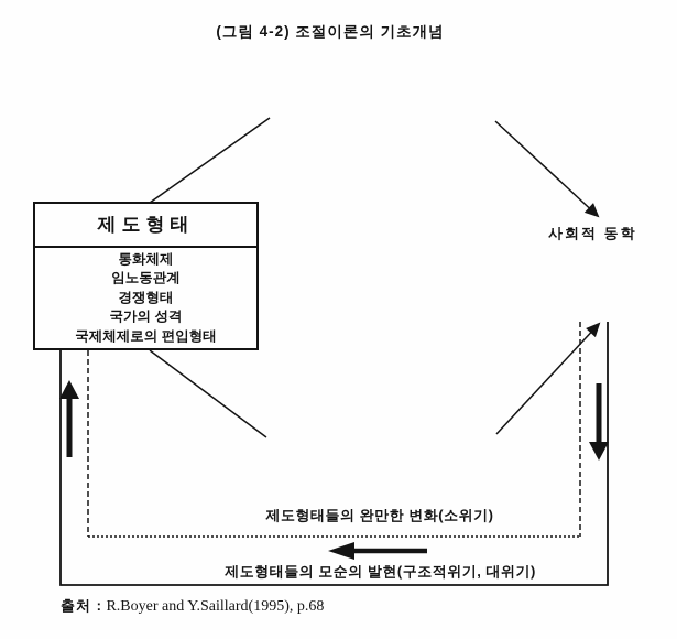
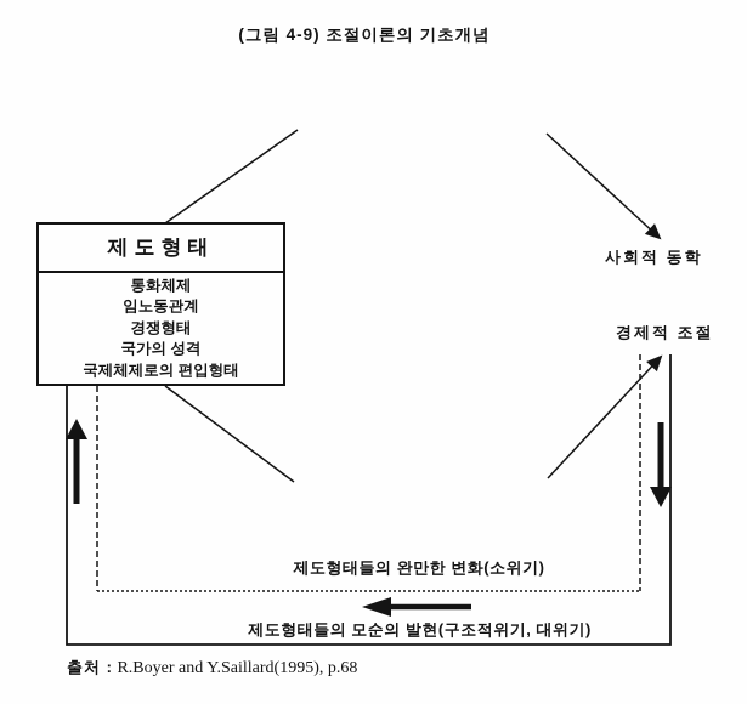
- (그림 4-2) 조절이론의 기초개념
+ (그림 4-9) 조절이론의 기초개념
  제도형태
  통화체제
  임노동관계
  경쟁형태
  국가의 성격
  국제체제로의 편입형태
  사회적 동학
+ 경제적 조절
  제도형태들의 완만한 변화(소위기)
  제도형태들의 모순의 발현(구조적위기, 대위기)
  출처 : R.Boyer and Y.Saillard(1995), p.68
